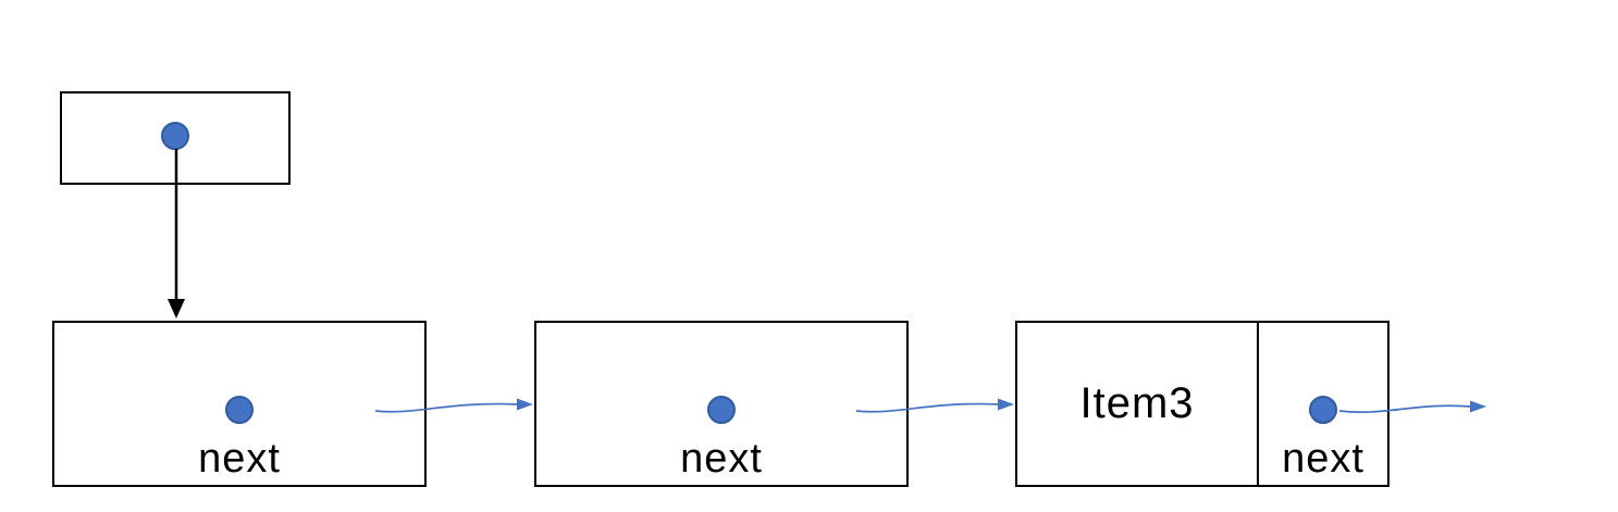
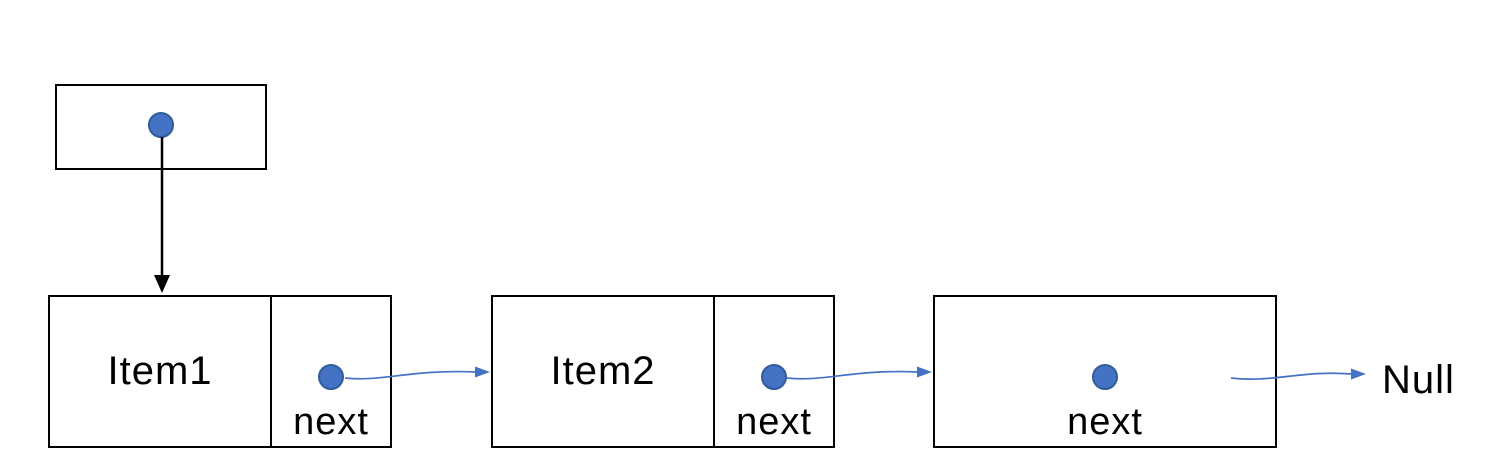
+ Item1
  next
+ Item2
  next
- Item3
  next
+ Null
